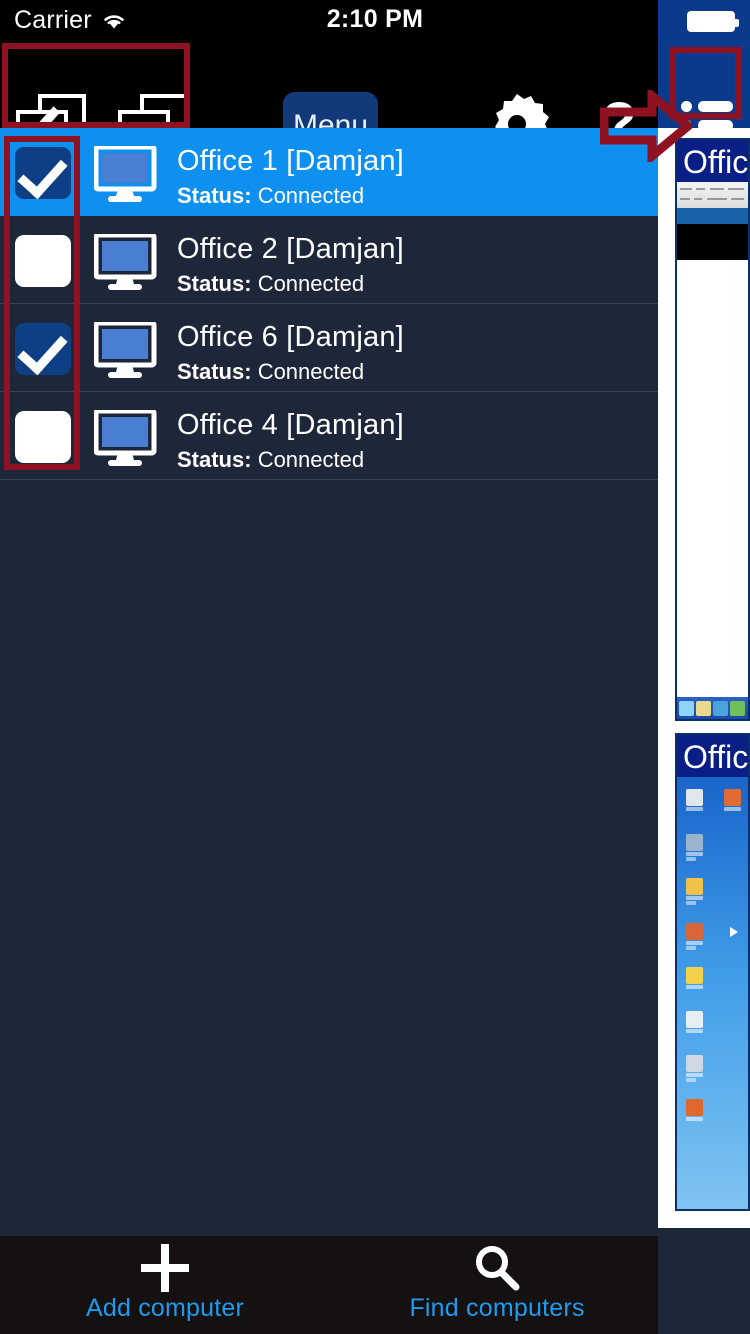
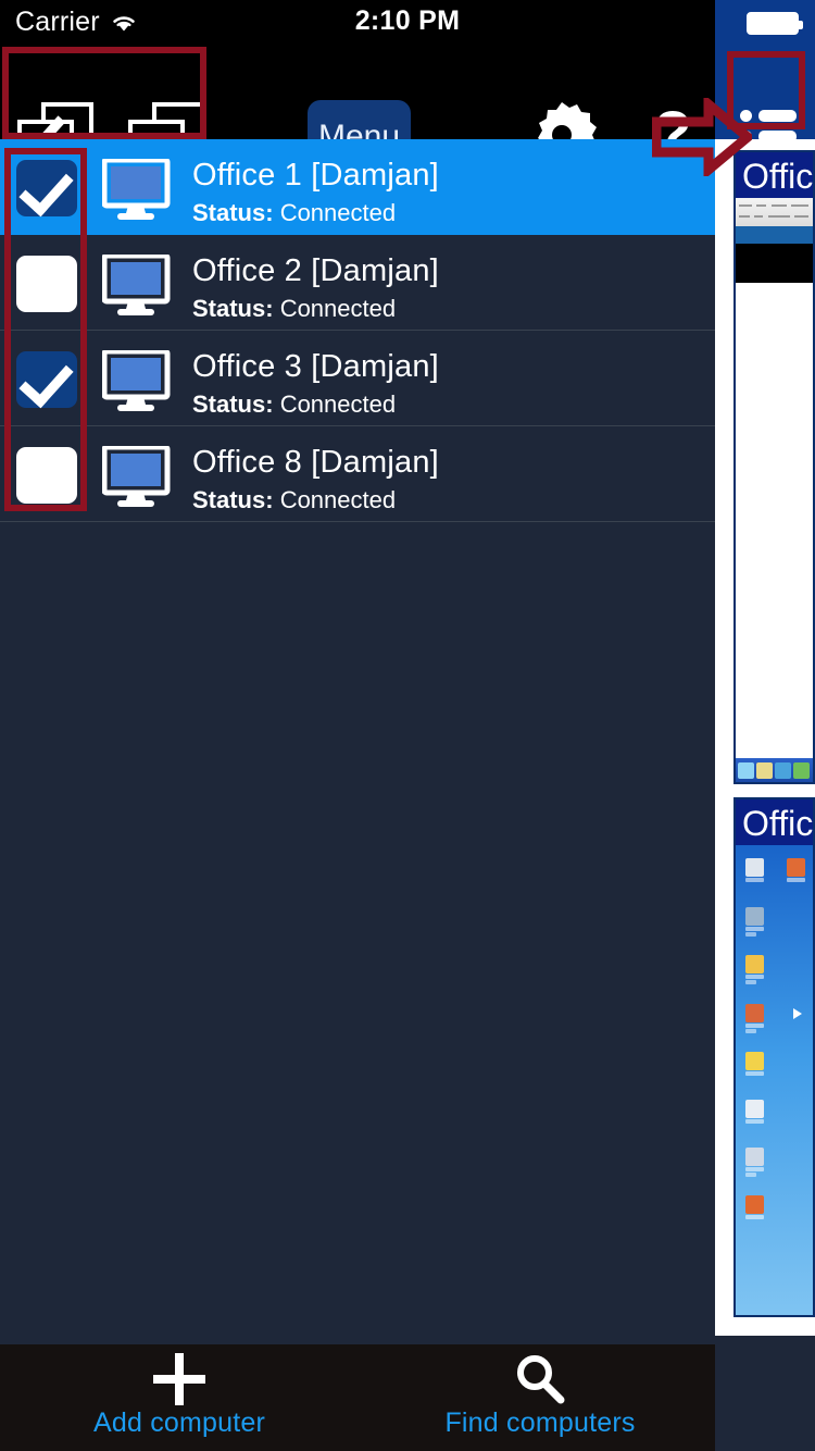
  Carrier
  2:10 PM
  Menu
  ?
  Office 1 [Damjan]
  Status: Connected
  Office 2 [Damjan]
  Status: Connected
- Office 6 [Damjan]
+ Office 3 [Damjan]
  Status: Connected
- Office 4 [Damjan]
+ Office 8 [Damjan]
  Status: Connected
  Offic
  Offic
  Add computer
  Find computers
